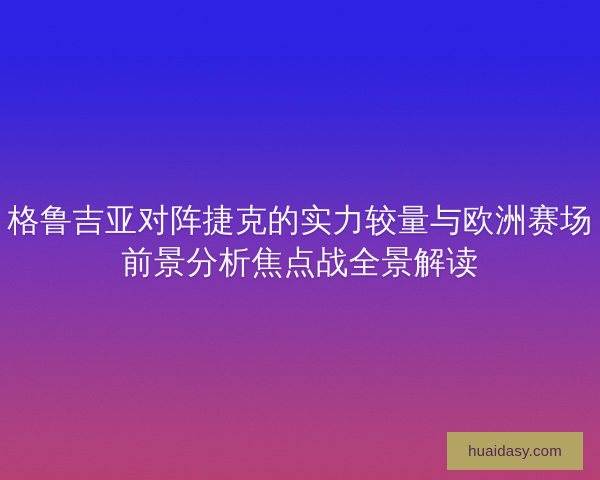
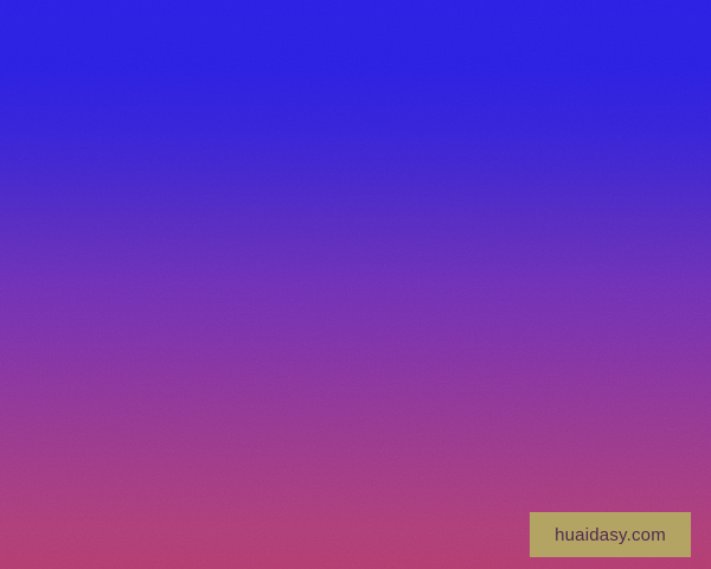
- 格鲁吉亚对阵捷克的实力较量与欧洲赛场
- 前景分析焦点战全景解读
  huaidasy.com
